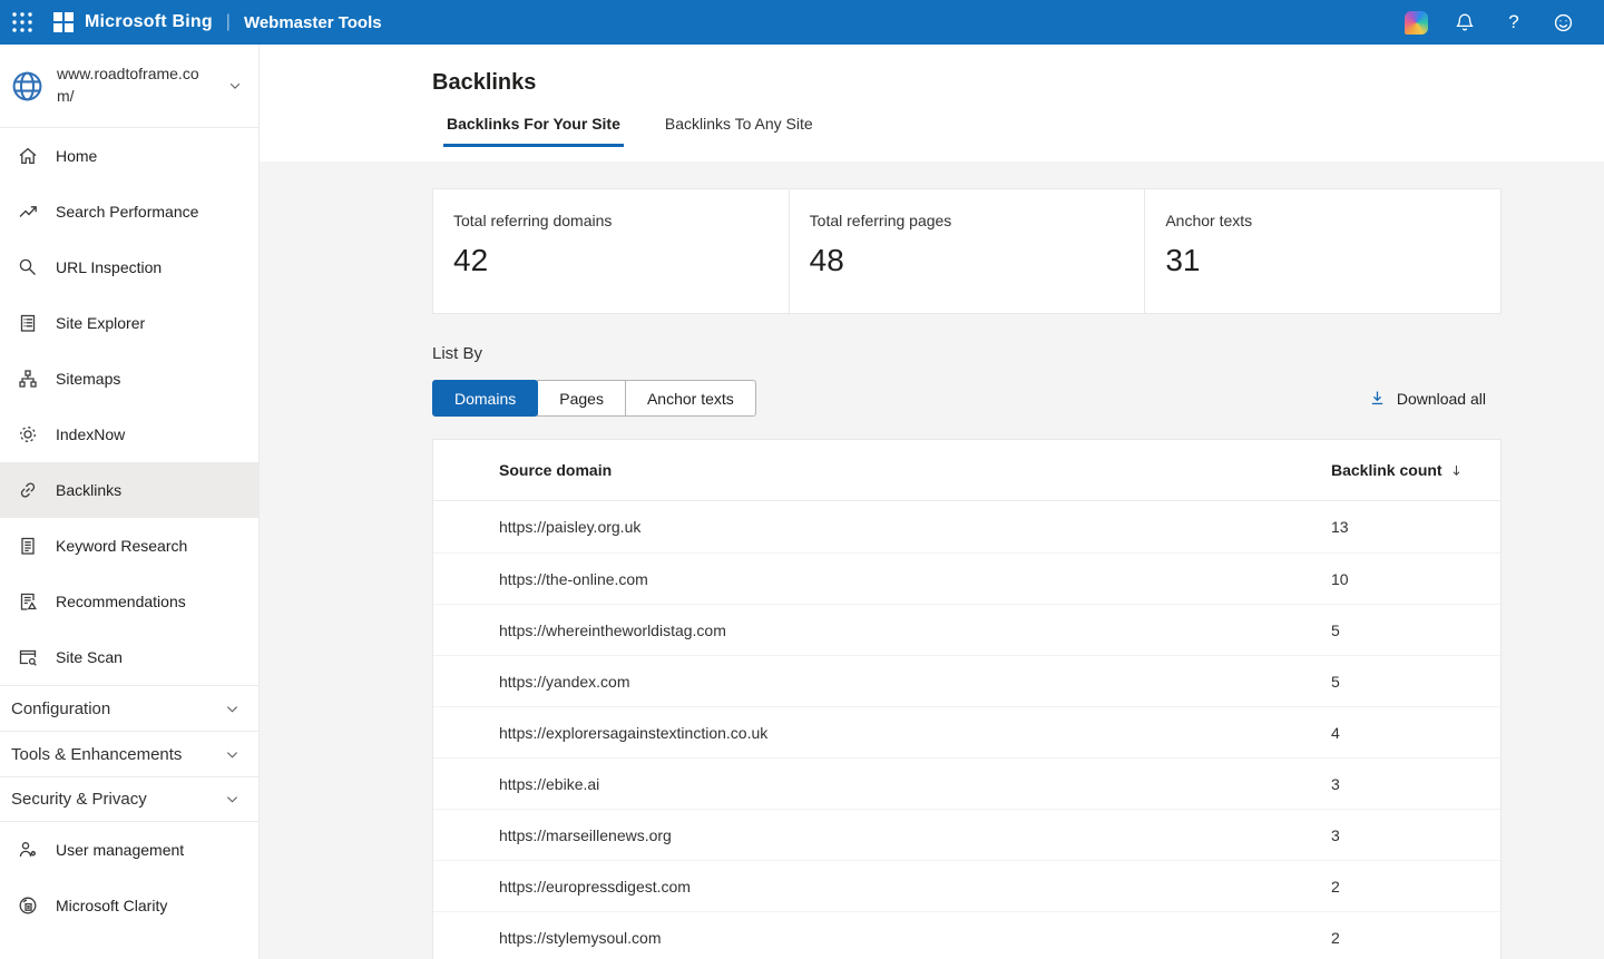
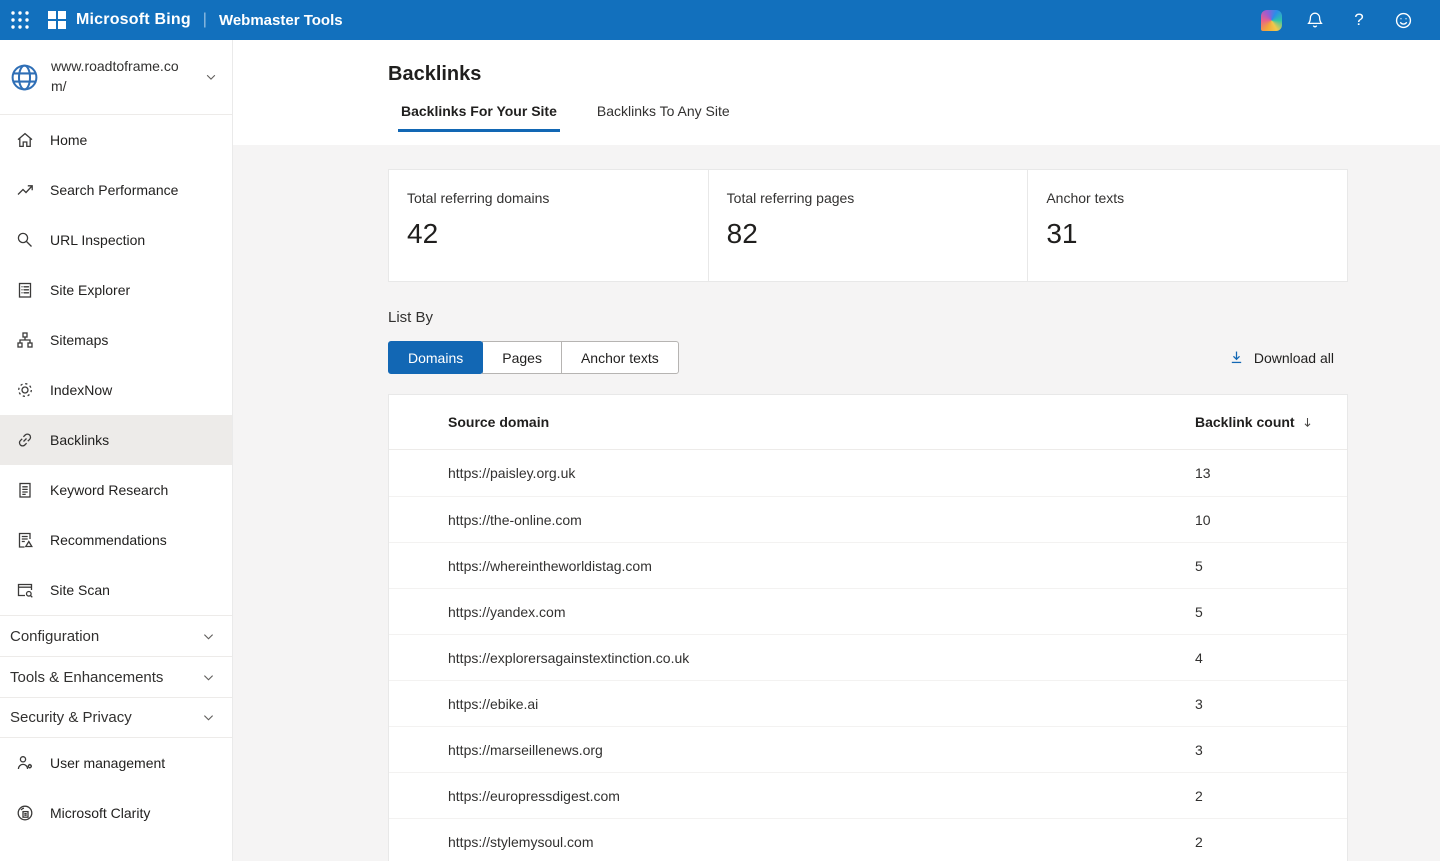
  Microsoft Bing
  |
  Webmaster Tools
  ?
  www.roadtoframe.com/
  Home
  Search Performance
  URL Inspection
  Site Explorer
  Sitemaps
  IndexNow
  Backlinks
  Keyword Research
  Recommendations
  Site Scan
  Configuration
  Tools & Enhancements
  Security & Privacy
  User management
  Microsoft Clarity
  Backlinks
  Backlinks For Your Site
  Backlinks To Any Site
  Total referring domains
  42
  Total referring pages
- 48
+ 82
  Anchor texts
  31
  List By
  Domains
  Pages
  Anchor texts
  Download all
  Source domain
  Backlink count
  https://paisley.org.uk
  13
  https://the-online.com
  10
  https://whereintheworldistag.com
  5
  https://yandex.com
  5
  https://explorersagainstextinction.co.uk
  4
  https://ebike.ai
  3
  https://marseillenews.org
  3
  https://europressdigest.com
  2
  https://stylemysoul.com
  2
